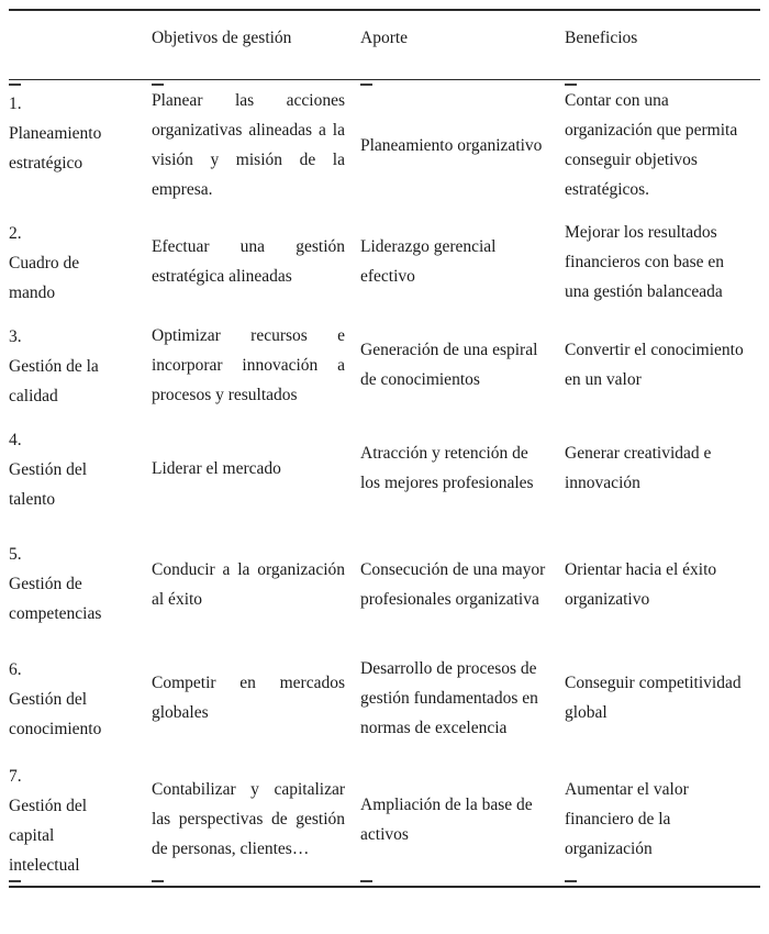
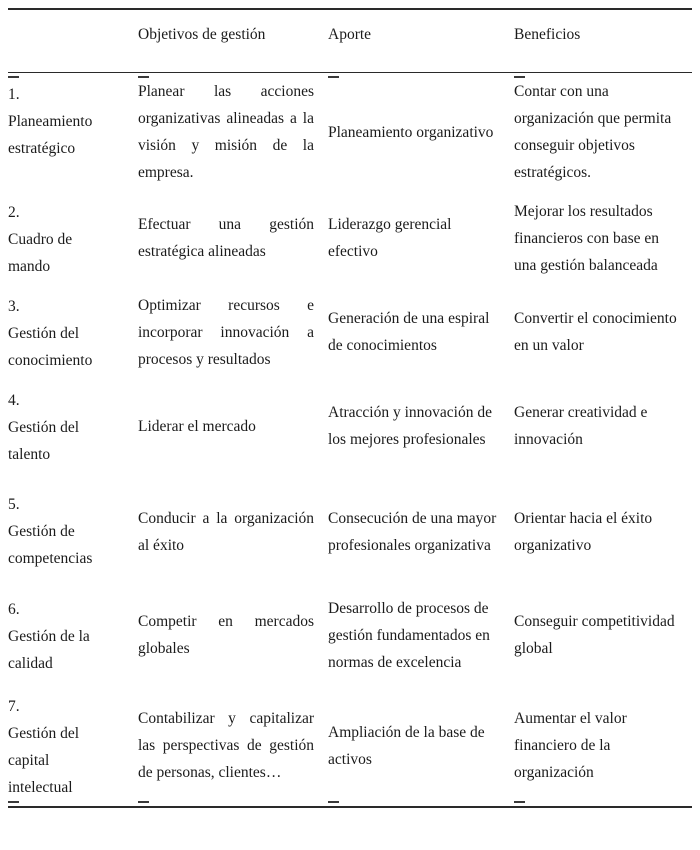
  	Objetivos de gestión	Aporte	Beneficios
  1. Planeamiento estratégico	Planear las acciones organizativas alineadas a la visión y misión de la empresa.	Planeamiento organizativo	Contar con una organización que permita conseguir objetivos estratégicos.
  2. Cuadro de mando	Efectuar una gestión estratégica alineadas	Liderazgo gerencial efectivo	Mejorar los resultados financieros con base en una gestión balanceada
- 3. Gestión de la calidad	Optimizar recursos e incorporar innovación a procesos y resultados	Generación de una espiral de conocimientos	Convertir el conocimiento en un valor
+ 3. Gestión del conocimiento	Optimizar recursos e incorporar innovación a procesos y resultados	Generación de una espiral de conocimientos	Convertir el conocimiento en un valor
- 4. Gestión del talento	Liderar el mercado	Atracción y retención de los mejores profesionales	Generar creatividad e innovación
+ 4. Gestión del talento	Liderar el mercado	Atracción y innovación de los mejores profesionales	Generar creatividad e innovación
  5. Gestión de competencias	Conducir a la organización al éxito	Consecución de una mayor profesionales organizativa	Orientar hacia el éxito organizativo
- 6. Gestión del conocimiento	Competir en mercados globales	Desarrollo de procesos de gestión fundamentados en normas de excelencia	Conseguir competitividad global
+ 6. Gestión de la calidad	Competir en mercados globales	Desarrollo de procesos de gestión fundamentados en normas de excelencia	Conseguir competitividad global
  7. Gestión del capital intelectual	Contabilizar y capitalizar las perspectivas de gestión de personas, clientes…	Ampliación de la base de activos	Aumentar el valor financiero de la organización
